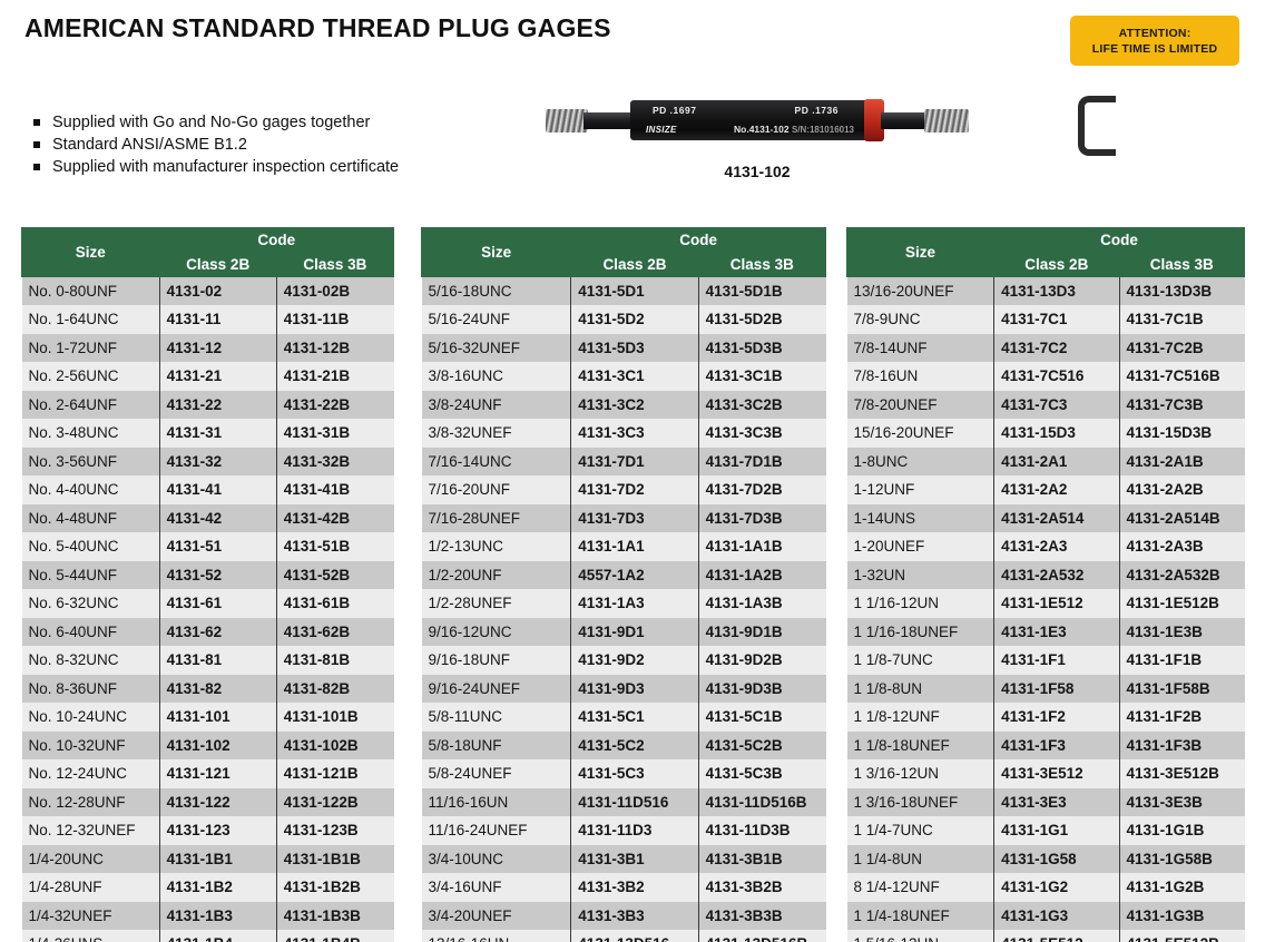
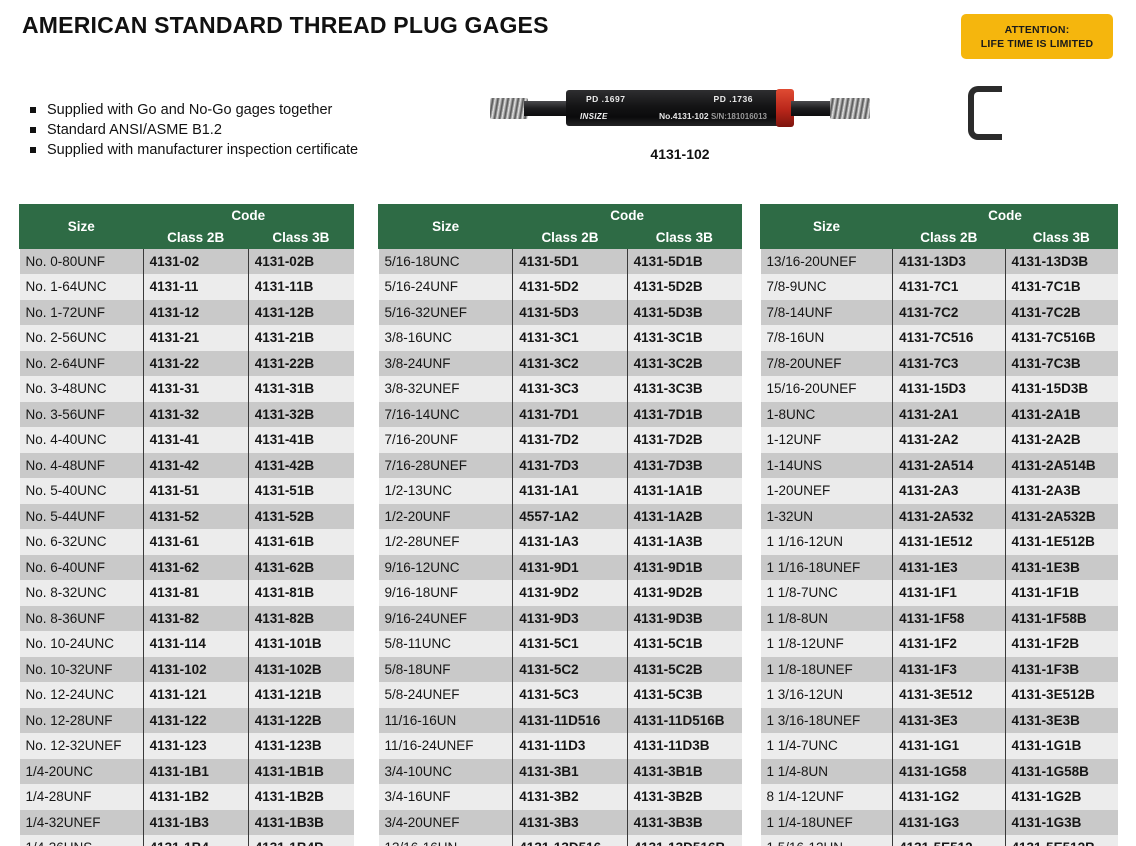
  AMERICAN STANDARD THREAD PLUG GAGES
  Supplied with Go and No-Go gages together
  Standard ANSI/ASME B1.2
  Supplied with manufacturer inspection certificate
  ATTENTION:
  LIFE TIME IS LIMITED
  PD .1697
  PD .1736
  INSIZE
  No.4131-102
  S/N:181016013
  4131-102
  Size	Code
  Class 2B	Class 3B
  No. 0-80UNF	4131-02	4131-02B
  No. 1-64UNC	4131-11	4131-11B
  No. 1-72UNF	4131-12	4131-12B
  No. 2-56UNC	4131-21	4131-21B
  No. 2-64UNF	4131-22	4131-22B
  No. 3-48UNC	4131-31	4131-31B
  No. 3-56UNF	4131-32	4131-32B
  No. 4-40UNC	4131-41	4131-41B
  No. 4-48UNF	4131-42	4131-42B
  No. 5-40UNC	4131-51	4131-51B
  No. 5-44UNF	4131-52	4131-52B
  No. 6-32UNC	4131-61	4131-61B
  No. 6-40UNF	4131-62	4131-62B
  No. 8-32UNC	4131-81	4131-81B
  No. 8-36UNF	4131-82	4131-82B
- No. 10-24UNC	4131-101	4131-101B
+ No. 10-24UNC	4131-114	4131-101B
  No. 10-32UNF	4131-102	4131-102B
  No. 12-24UNC	4131-121	4131-121B
  No. 12-28UNF	4131-122	4131-122B
  No. 12-32UNEF	4131-123	4131-123B
  1/4-20UNC	4131-1B1	4131-1B1B
  1/4-28UNF	4131-1B2	4131-1B2B
  1/4-32UNEF	4131-1B3	4131-1B3B
  Size	Code
  Class 2B	Class 3B
  5/16-18UNC	4131-5D1	4131-5D1B
  5/16-24UNF	4131-5D2	4131-5D2B
  5/16-32UNEF	4131-5D3	4131-5D3B
  3/8-16UNC	4131-3C1	4131-3C1B
  3/8-24UNF	4131-3C2	4131-3C2B
  3/8-32UNEF	4131-3C3	4131-3C3B
  7/16-14UNC	4131-7D1	4131-7D1B
  7/16-20UNF	4131-7D2	4131-7D2B
  7/16-28UNEF	4131-7D3	4131-7D3B
  1/2-13UNC	4131-1A1	4131-1A1B
  1/2-20UNF	4557-1A2	4131-1A2B
  1/2-28UNEF	4131-1A3	4131-1A3B
  9/16-12UNC	4131-9D1	4131-9D1B
  9/16-18UNF	4131-9D2	4131-9D2B
  9/16-24UNEF	4131-9D3	4131-9D3B
  5/8-11UNC	4131-5C1	4131-5C1B
  5/8-18UNF	4131-5C2	4131-5C2B
  5/8-24UNEF	4131-5C3	4131-5C3B
  11/16-16UN	4131-11D516	4131-11D516B
  11/16-24UNEF	4131-11D3	4131-11D3B
  3/4-10UNC	4131-3B1	4131-3B1B
  3/4-16UNF	4131-3B2	4131-3B2B
  3/4-20UNEF	4131-3B3	4131-3B3B
  Size	Code
  Class 2B	Class 3B
  13/16-20UNEF	4131-13D3	4131-13D3B
  7/8-9UNC	4131-7C1	4131-7C1B
  7/8-14UNF	4131-7C2	4131-7C2B
  7/8-16UN	4131-7C516	4131-7C516B
  7/8-20UNEF	4131-7C3	4131-7C3B
  15/16-20UNEF	4131-15D3	4131-15D3B
  1-8UNC	4131-2A1	4131-2A1B
  1-12UNF	4131-2A2	4131-2A2B
  1-14UNS	4131-2A514	4131-2A514B
  1-20UNEF	4131-2A3	4131-2A3B
  1-32UN	4131-2A532	4131-2A532B
  1 1/16-12UN	4131-1E512	4131-1E512B
  1 1/16-18UNEF	4131-1E3	4131-1E3B
  1 1/8-7UNC	4131-1F1	4131-1F1B
  1 1/8-8UN	4131-1F58	4131-1F58B
  1 1/8-12UNF	4131-1F2	4131-1F2B
  1 1/8-18UNEF	4131-1F3	4131-1F3B
  1 3/16-12UN	4131-3E512	4131-3E512B
  1 3/16-18UNEF	4131-3E3	4131-3E3B
  1 1/4-7UNC	4131-1G1	4131-1G1B
  1 1/4-8UN	4131-1G58	4131-1G58B
  8 1/4-12UNF	4131-1G2	4131-1G2B
  1 1/4-18UNEF	4131-1G3	4131-1G3B
